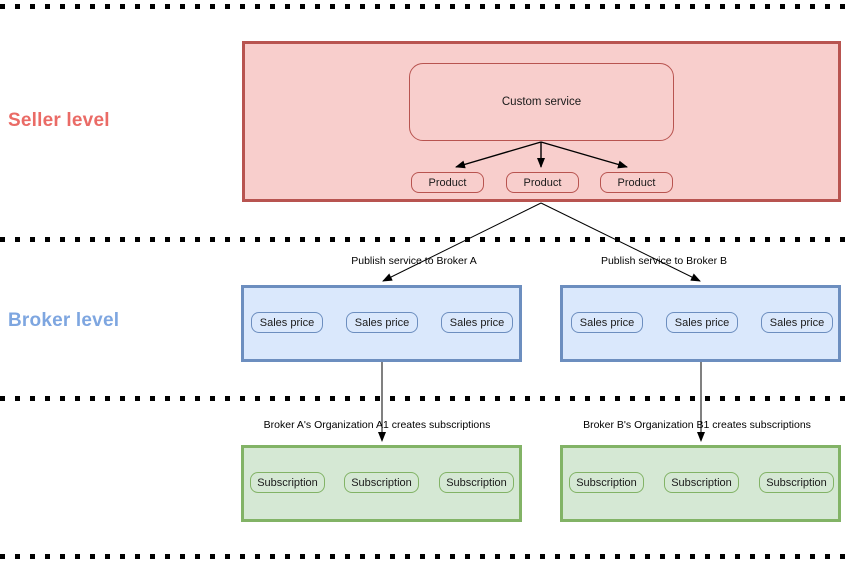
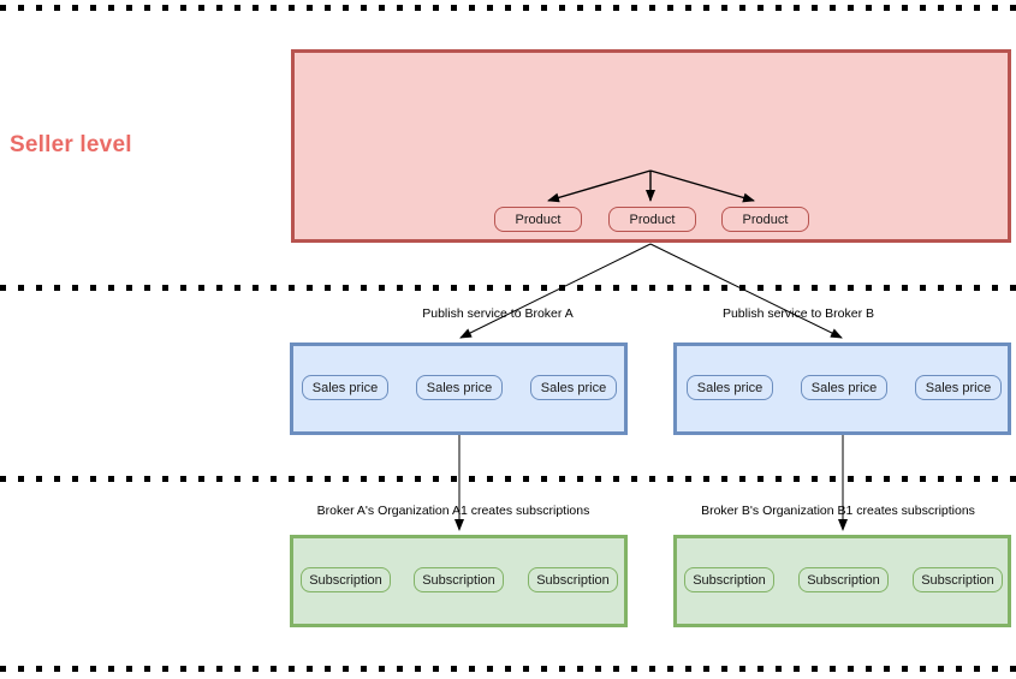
  Seller level
- Broker level
- Custom service
  Product
  Product
  Product
  Publish service to Broker A
  Publish servce to Broker B
  Sales price
  Sales price
  Sales price
  Sales price
  Sales price
  Sales price
  Broker A's Organization A1 creates subscriptions
  Broker B's Organization B1 creates subscriptions
  Subscription
  Subscription
  Subscription
  Subscription
  Subscription
  Subscription
